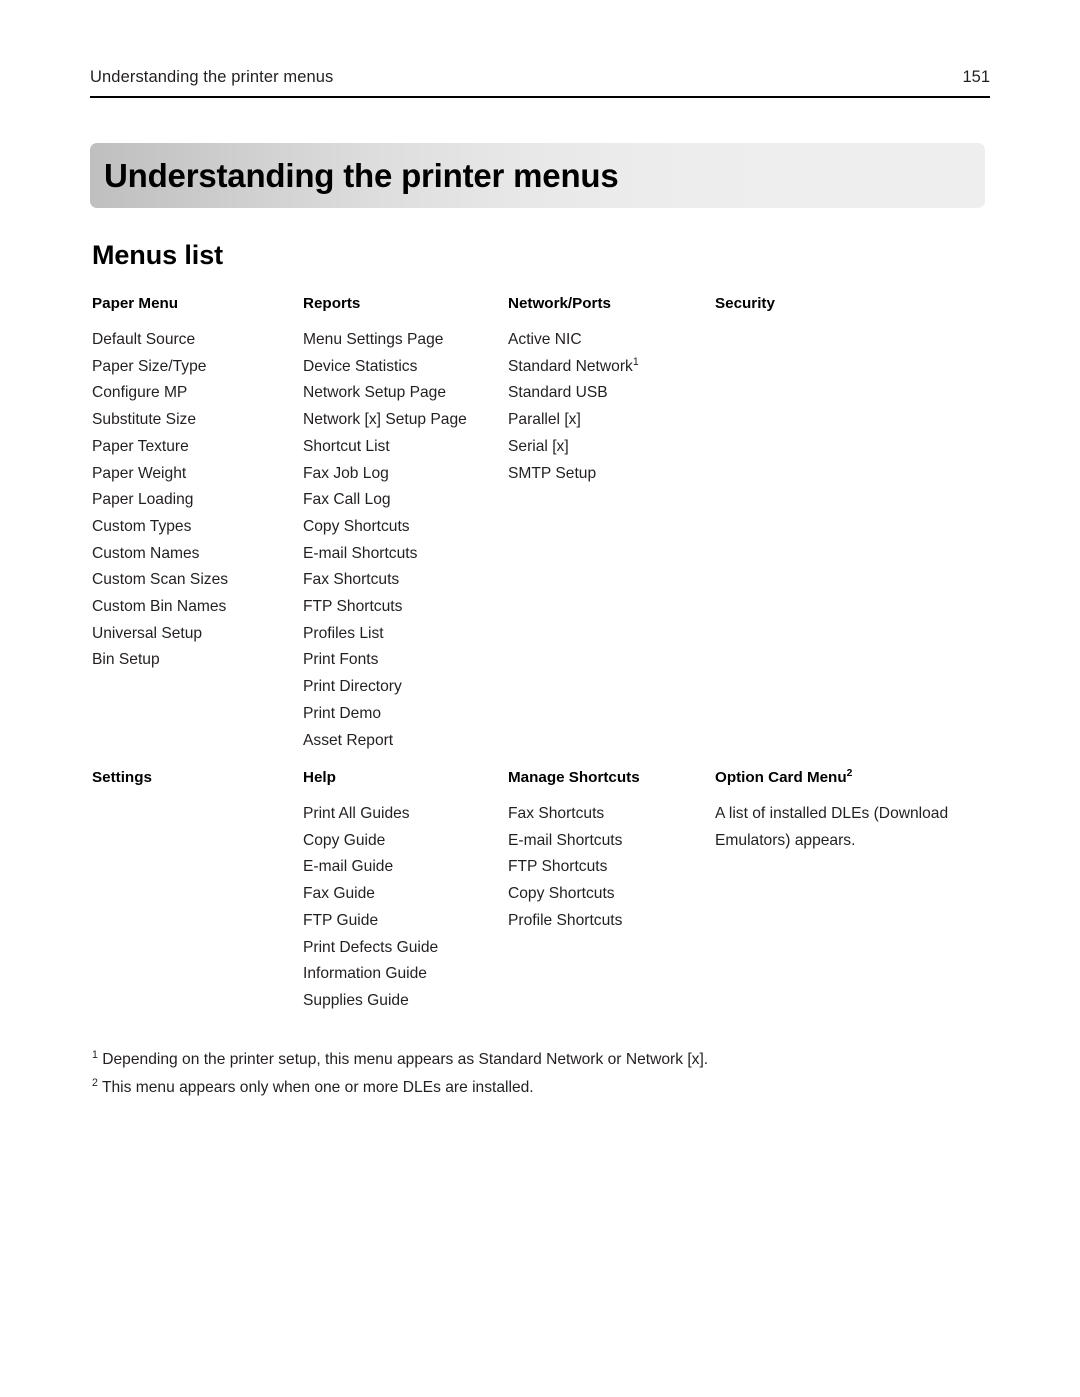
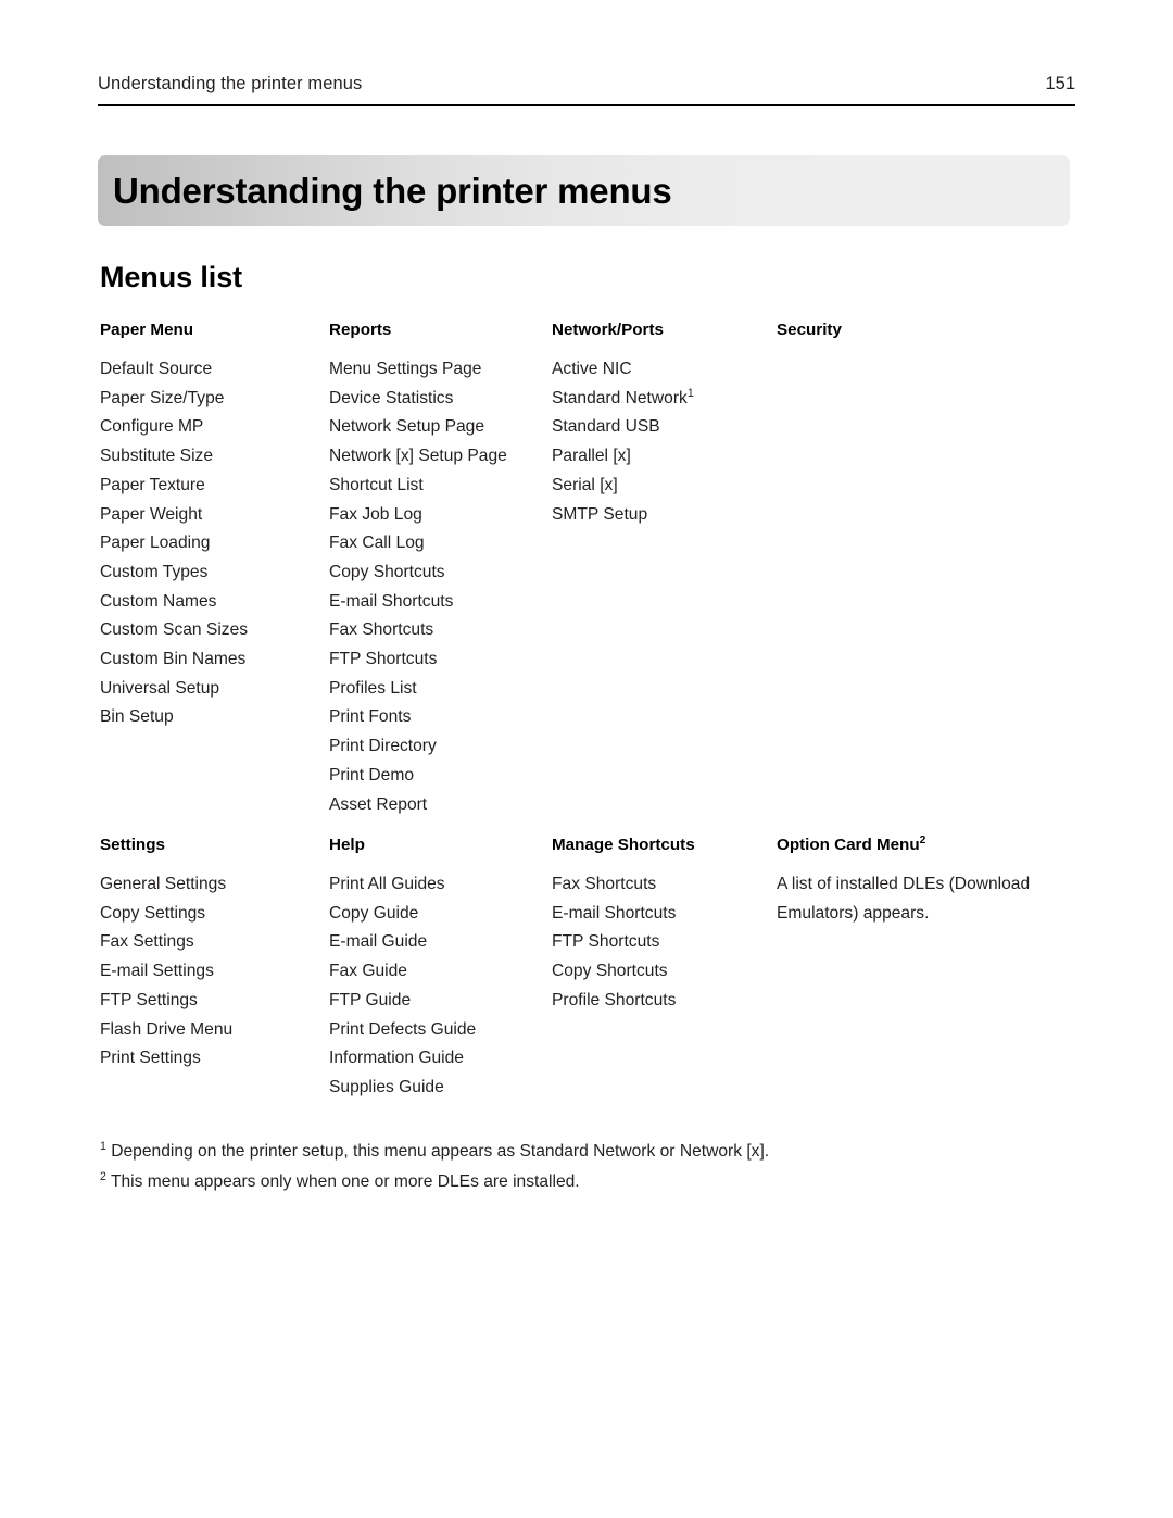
  Understanding the printer menus
  151
  Understanding the printer menus
  Menus list
  Paper Menu
  Default Source
  Paper Size/Type
  Configure MP
  Substitute Size
  Paper Texture
  Paper Weight
  Paper Loading
  Custom Types
  Custom Names
  Custom Scan Sizes
  Custom Bin Names
  Universal Setup
  Bin Setup
  Reports
  Menu Settings Page
  Device Statistics
  Network Setup Page
  Network [x] Setup Page
  Shortcut List
  Fax Job Log
  Fax Call Log
  Copy Shortcuts
  E-mail Shortcuts
  Fax Shortcuts
  FTP Shortcuts
  Profiles List
  Print Fonts
  Print Directory
  Print Demo
  Asset Report
  Network/Ports
  Active NIC
  Standard Network1
  Standard USB
  Parallel [x]
  Serial [x]
  SMTP Setup
  Security
  Settings
+ General Settings
+ Copy Settings
+ Fax Settings
+ E-mail Settings
+ FTP Settings
+ Flash Drive Menu
+ Print Settings
  Help
  Print All Guides
  Copy Guide
  E-mail Guide
  Fax Guide
  FTP Guide
  Print Defects Guide
  Information Guide
  Supplies Guide
  Manage Shortcuts
  Fax Shortcuts
  E-mail Shortcuts
  FTP Shortcuts
  Copy Shortcuts
  Profile Shortcuts
  Option Card Menu2
  A list of installed DLEs (Download Emulators) appears.
  1 Depending on the printer setup, this menu appears as Standard Network or Network [x].
  2 This menu appears only when one or more DLEs are installed.
